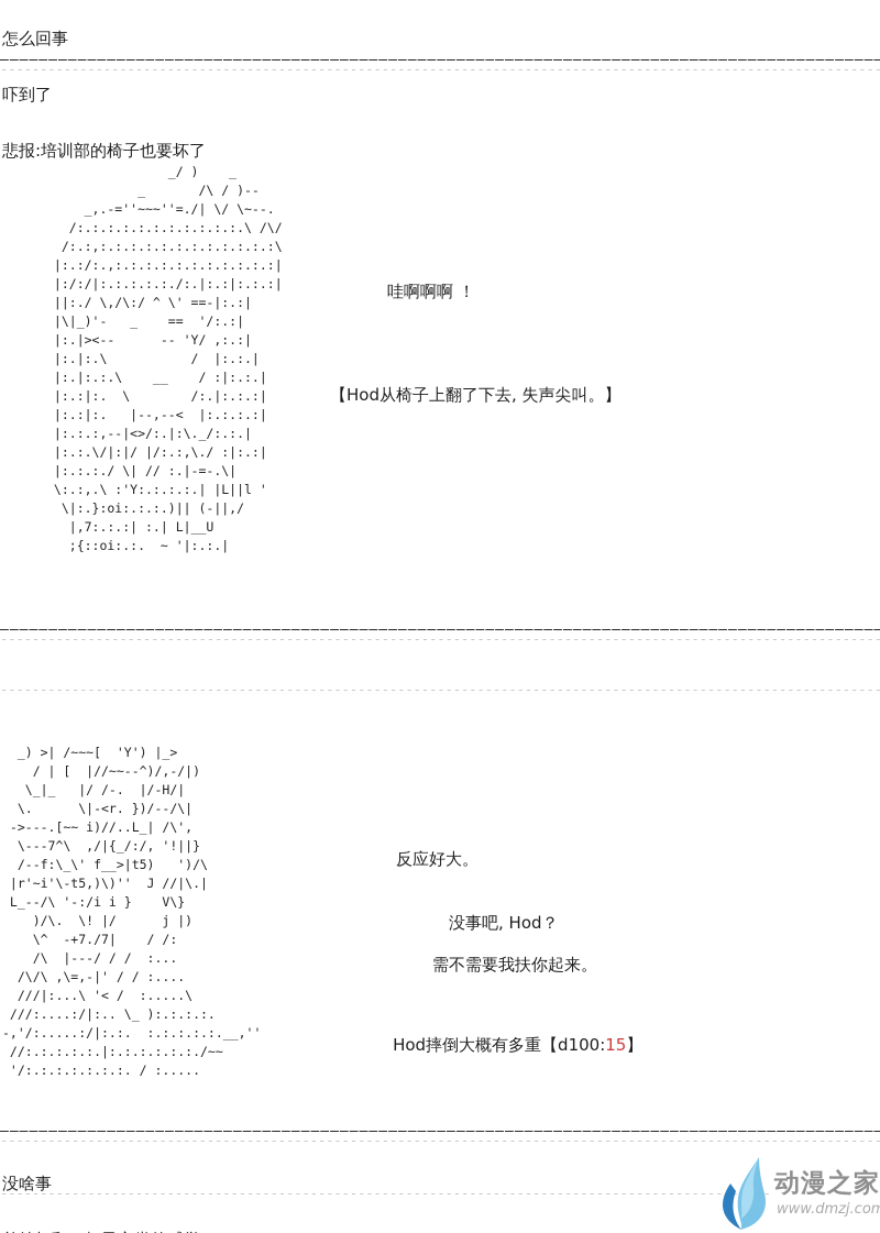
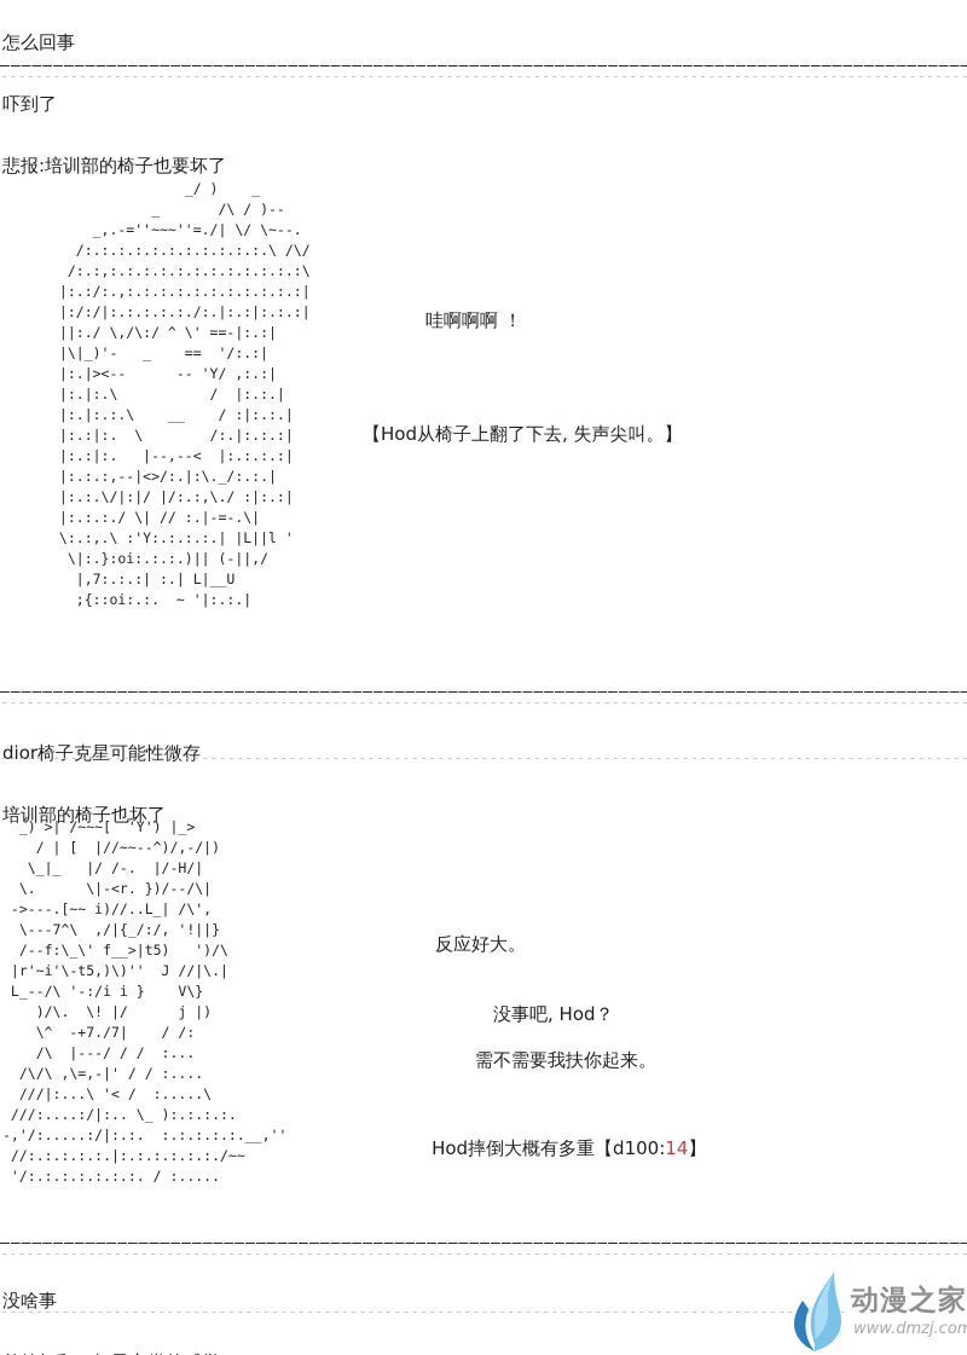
  怎么回事
  吓到了
  悲报:培训部的椅子也要坏了
  ———————————————————————————————————————————————————————————————————————————————————————————
  ---------------------------------------------------------------------------------------------------------------
  _/ ) _
  _ /\ / )--
  _,.-=''~~~''=./| \/ \~--.
  /:.:.:.:.:.:.:.:.:.:.:.\ /\/
  /:.:,:.:.:.:.:.:.:.:.:.:.:.:\
  |:.:/:.,:.:.:.:.:.:.:.:.:.:.:|
  |:/:/|:.:.:.:.:./:.|:.:|:.:.:|
  ||:./ \,/\:/ ^ \' ==-|:.:|
  |\|_)'- _ == '/:.:|
  |:.|><-- -- 'Y/ ,:.:|
  |:.|:.\ / |:.:.|
  |:.|:.:.\ __ / :|:.:.|
  |:.:|:. \ /:.|:.:.:|
  |:.:|:. |--,--< |:.:.:.:|
  |:.:.:,--|<>/:.|:\._/:.:.|
  |:.:.\/|:|/ |/:.:,\./ :|:.:|
  |:.:.:./ \| // :.|-=-.\|
  \:.:,.\ :'Y:.:.:.:.| |L||l '
  \|:.}:oi:.:.:.)|| (-||,/
  |,7:.:.:| :.| L|__U
  ;{::oi:.:. ~ '|:.:.|
  哇啊啊啊 ！
  【Hod从椅子上翻了下去, 失声尖叫。】
  ———————————————————————————————————————————————————————————————————————————————————————————
  ---------------------------------------------------------------------------------------------------------------
+ dior椅子克星可能性微存
+ 培训部的椅子也坏了
  ---------------------------------------------------------------------------------------------------------------
  _) >| /~~~[ 'Y') |_>
  / | [ |//~~--^)/,-/|)
  \_|_ |/ /-. |/-H/|
  \. \|-<r. })/--/\|
  ->---.[~~ i)//..L_| /\',
  \---7^\ ,/|{_/:/, '!||}
  /--f:\_\' f__>|t5) ')/\
  |r'~i'\-t5,)\)'' J //|\.|
  L_--/\ '-:/i i } V\}
  )/\. \! |/ j |)
  \^ -+7./7| / /:
  /\ |---/ / / :...
  /\/\ ,\=,-|' / / :....
  ///|:...\ '< / :.....\
  ///:....:/|:.. \_ ):.:.:.:.
  -,'/:.....:/|:.:. :.:.:.:.:.__,''
  //:.:.:.:.:.|:.:.:.:.:.:./~~
  '/:.:.:.:.:.:.:. / :.....
  反应好大。
  没事吧, Hod？
  需不需要我扶你起来。
- Hod摔倒大概有多重【d100:15】
+ Hod摔倒大概有多重【d100:14】
  ———————————————————————————————————————————————————————————————————————————————————————————
  ---------------------------------------------------------------------------------------------------------------
  没啥事
  动漫之家
  www.dmzj.com
